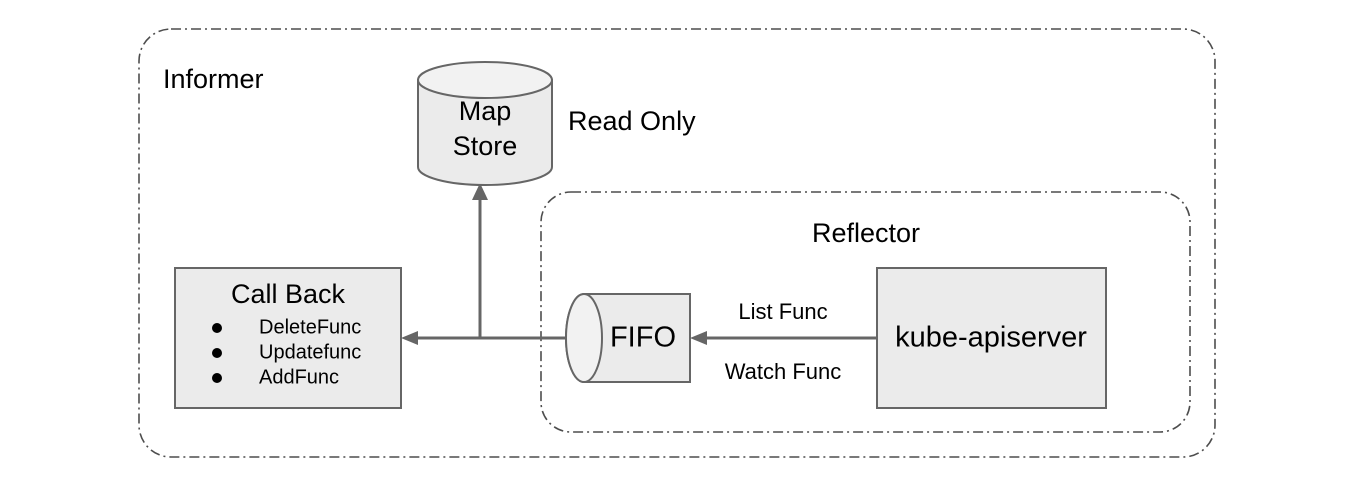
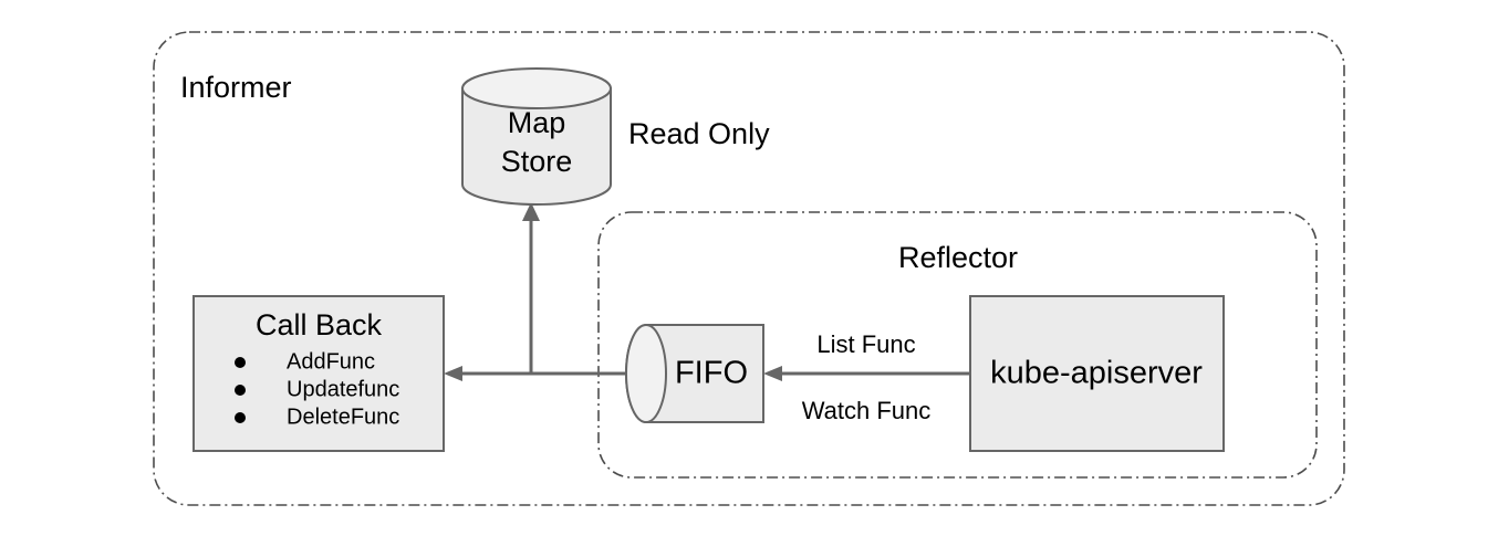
  Informer
  Reflector
  Map
  Store
  Read Only
  Call Back
- DeleteFunc
+ AddFunc
  Updatefunc
- AddFunc
+ DeleteFunc
  FIFO
  List Func
  Watch Func
  kube-apiserver
